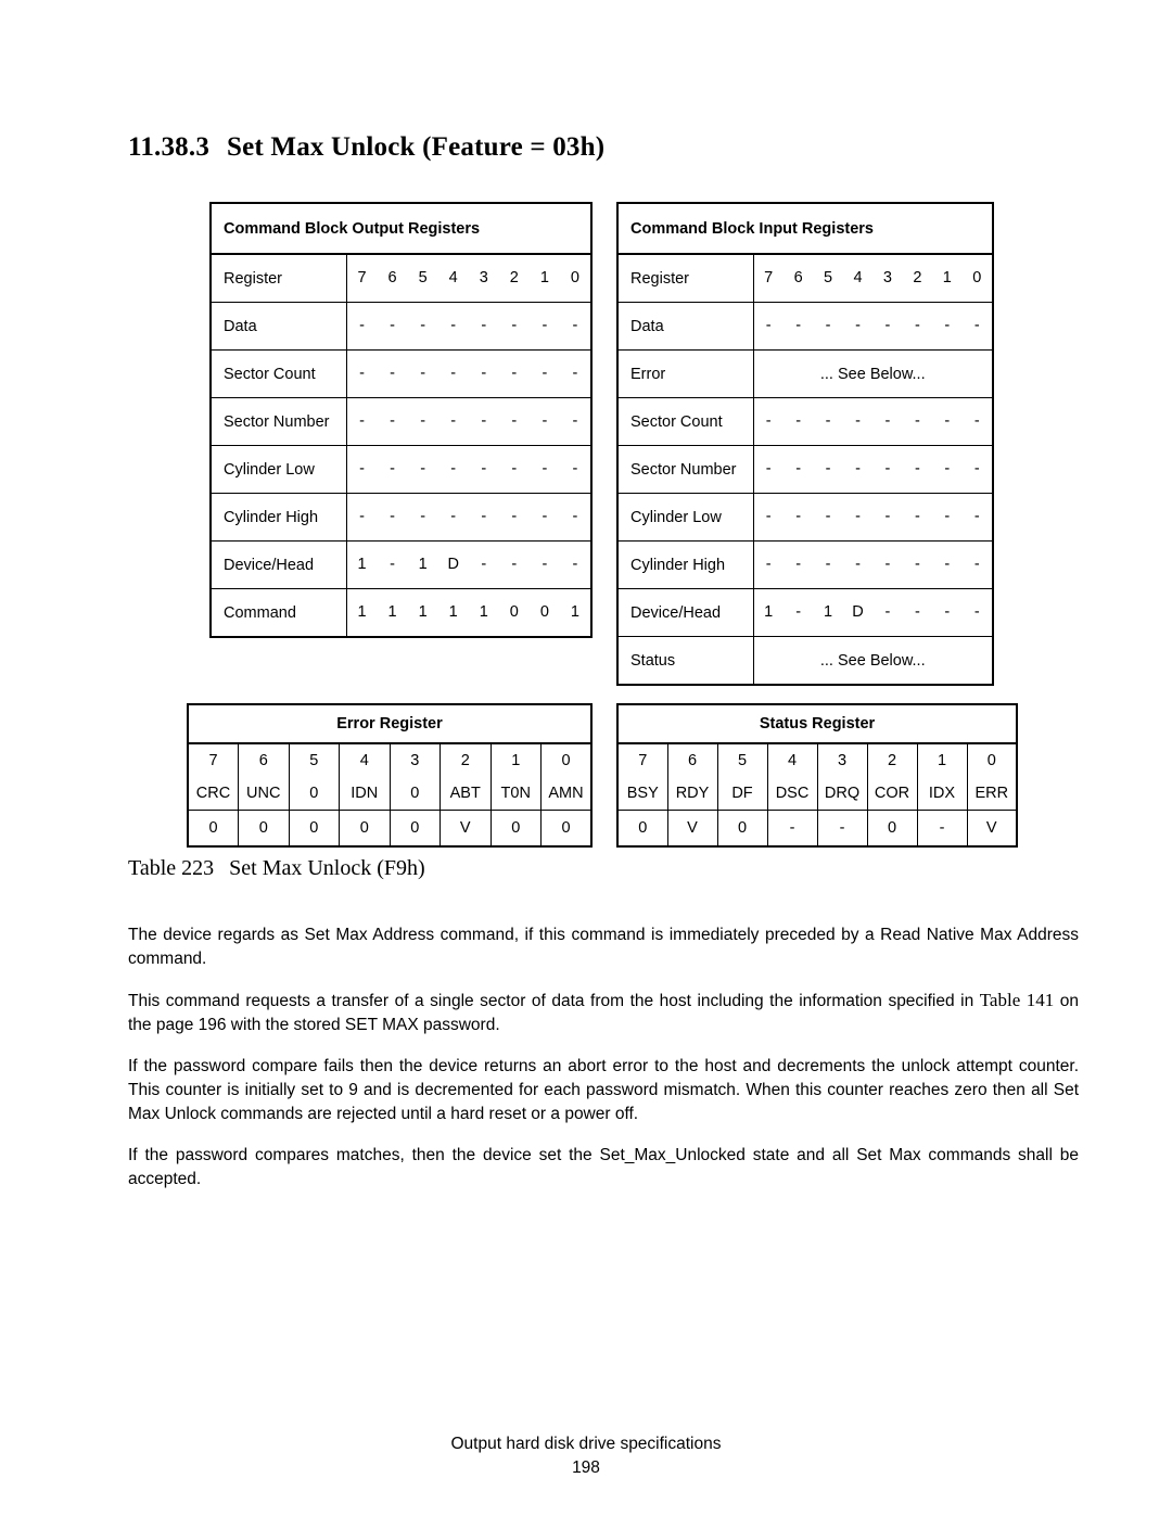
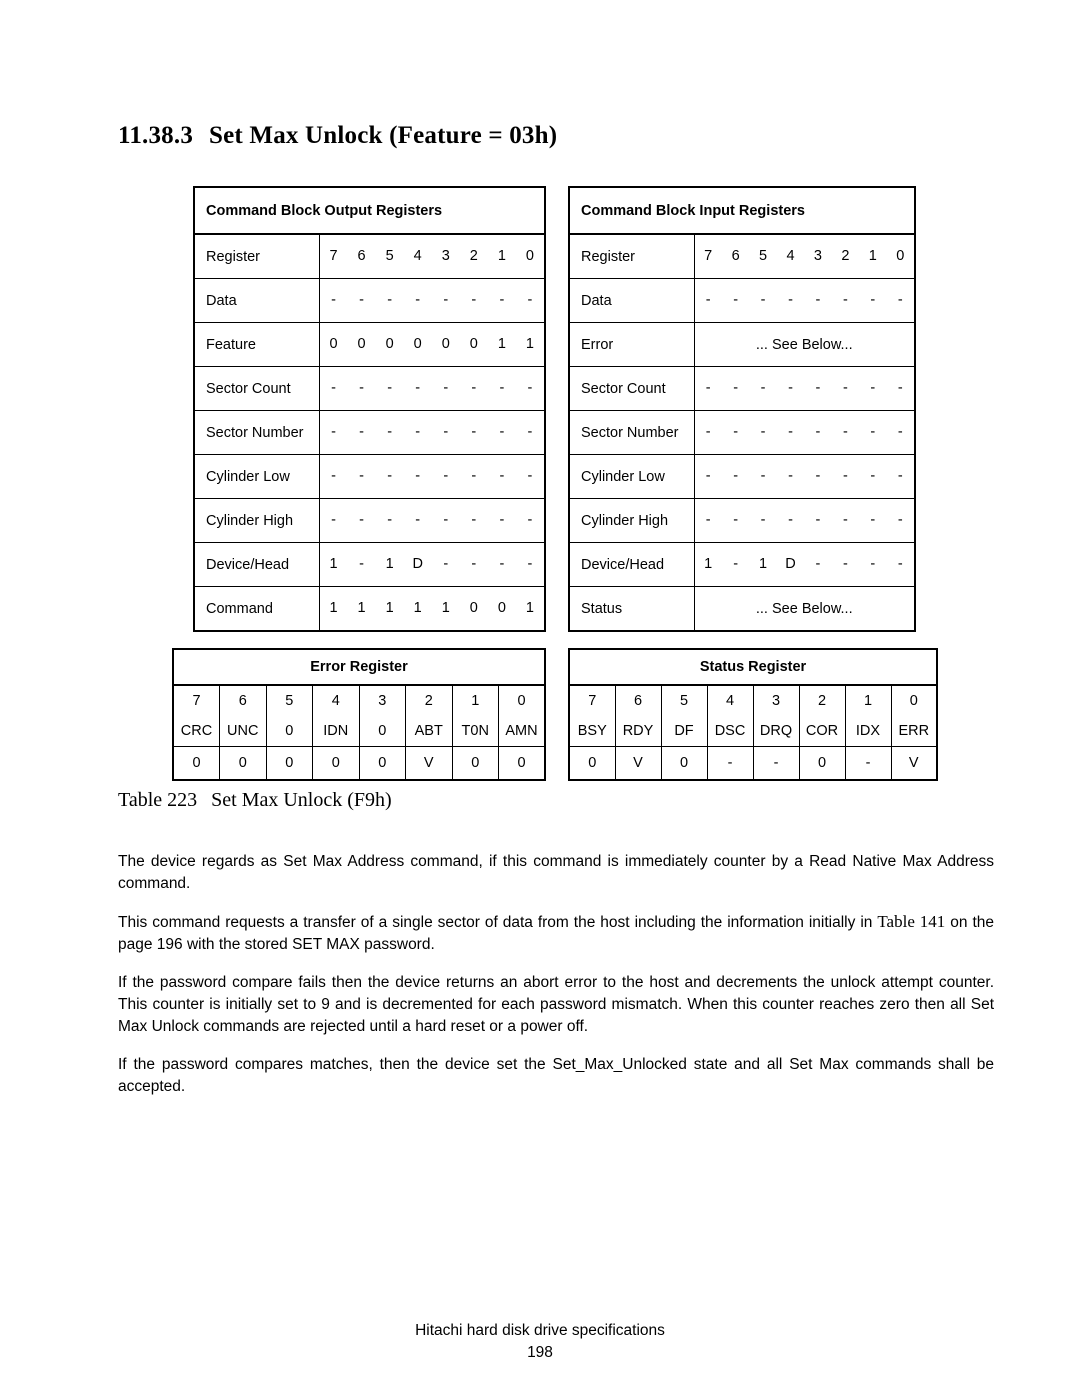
  11.38.3 Set Max Unlock (Feature = 03h)
  Command Block Output Registers
  Register	7 6 5 4 3 2 1 0
  Data	- - - - - - - -
+ Feature	0 0 0 0 0 0 1 1
  Sector Count	- - - - - - - -
  Sector Number	- - - - - - - -
  Cylinder Low	- - - - - - - -
  Cylinder High	- - - - - - - -
  Device/Head	1 - 1 D - - - -
  Command	1 1 1 1 1 0 0 1
  Command Block Input Registers
  Register	7 6 5 4 3 2 1 0
  Data	- - - - - - - -
  Error	... See Below...
  Sector Count	- - - - - - - -
  Sector Number	- - - - - - - -
  Cylinder Low	- - - - - - - -
  Cylinder High	- - - - - - - -
  Device/Head	1 - 1 D - - - -
  Status	... See Below...
  Error Register
  7	6	5	4	3	2	1	0
  CRC	UNC	0	IDN	0	ABT	T0N	AMN
  0	0	0	0	0	V	0	0
  Status Register
  7	6	5	4	3	2	1	0
  BSY	RDY	DF	DSC	DRQ	COR	IDX	ERR
  0	V	0	-	-	0	-	V
  Table 223 Set Max Unlock (F9h)
- The device regards as Set Max Address command, if this command is immediately preceded by a Read Native Max Address command.
+ The device regards as Set Max Address command, if this command is immediately counter by a Read Native Max Address command.
- This command requests a transfer of a single sector of data from the host including the information specified in Table 141 on the page 196 with the stored SET MAX password.
+ This command requests a transfer of a single sector of data from the host including the information initially in Table 141 on the page 196 with the stored SET MAX password.
  If the password compare fails then the device returns an abort error to the host and decrements the unlock attempt counter. This counter is initially set to 9 and is decremented for each password mismatch. When this counter reaches zero then all Set Max Unlock commands are rejected until a hard reset or a power off.
  If the password compares matches, then the device set the Set_Max_Unlocked state and all Set Max commands shall be accepted.
- Output hard disk drive specifications
+ Hitachi hard disk drive specifications
  198
